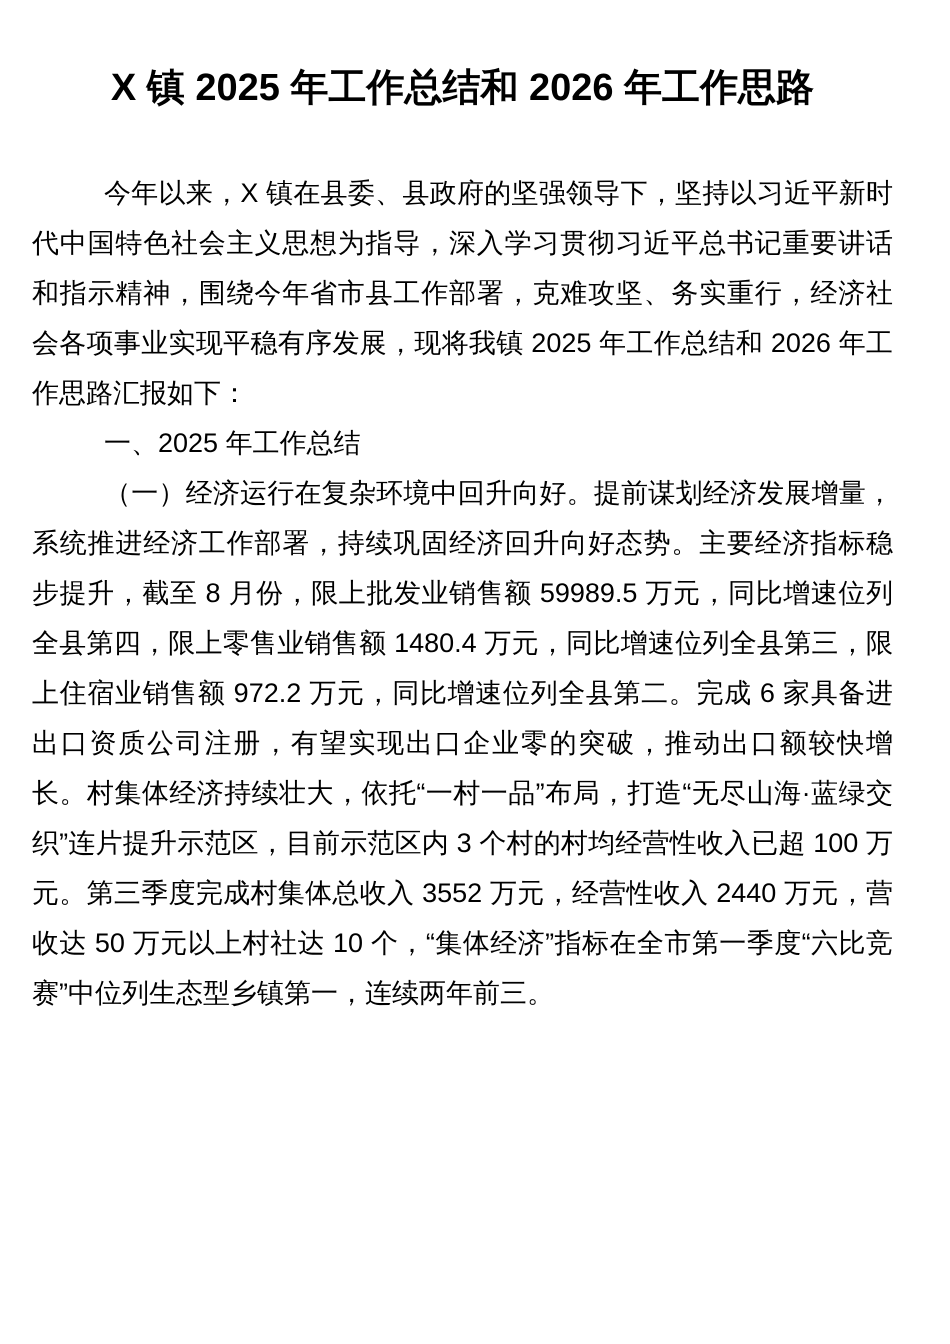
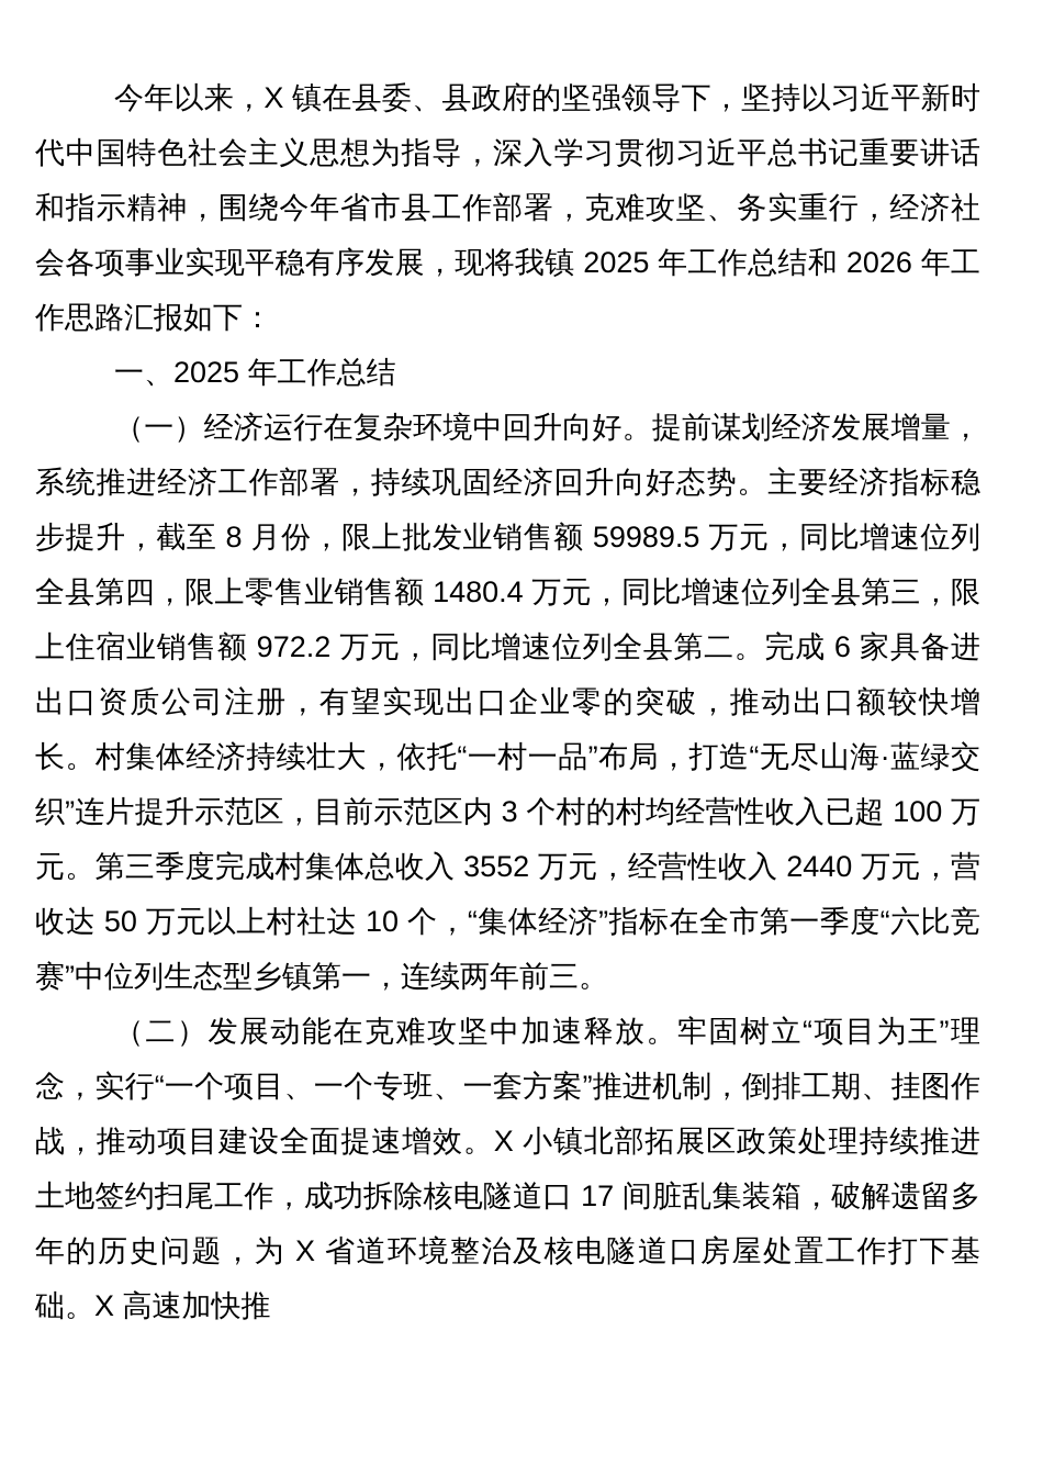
- X 镇 2025 年工作总结和 2026 年工作思路
  今年以来，X 镇在县委、县政府的坚强领导下，坚持以习近平新时代中国特色社会主义思想为指导，深入学习贯彻习近平总书记重要讲话和指示精神，围绕今年省市县工作部署，克难攻坚、务实重行，经济社会各项事业实现平稳有序发展，现将我镇 2025 年工作总结和 2026 年工作思路汇报如下：
  一、2025 年工作总结
  （一）经济运行在复杂环境中回升向好。提前谋划经济发展增量，系统推进经济工作部署，持续巩固经济回升向好态势。主要经济指标稳步提升，截至 8 月份，限上批发业销售额 59989.5 万元，同比增速位列全县第四，限上零售业销售额 1480.4 万元，同比增速位列全县第三，限上住宿业销售额 972.2 万元，同比增速位列全县第二。完成 6 家具备进出口资质公司注册，有望实现出口企业零的突破，推动出口额较快增长。村集体经济持续壮大，依托“一村一品”布局，打造“无尽山海·蓝绿交织”连片提升示范区，目前示范区内 3 个村的村均经营性收入已超 100 万元。第三季度完成村集体总收入 3552 万元，经营性收入 2440 万元，营收达 50 万元以上村社达 10 个，“集体经济”指标在全市第一季度“六比竞赛”中位列生态型乡镇第一，连续两年前三。
+ （二）发展动能在克难攻坚中加速释放。牢固树立“项目为王”理念，实行“一个项目、一个专班、一套方案”推进机制，倒排工期、挂图作战，推动项目建设全面提速增效。X 小镇北部拓展区政策处理持续推进土地签约扫尾工作，成功拆除核电隧道口 17 间脏乱集装箱，破解遗留多年的历史问题，为 X 省道环境整治及核电隧道口房屋处置工作打下基础。X 高速加快推
